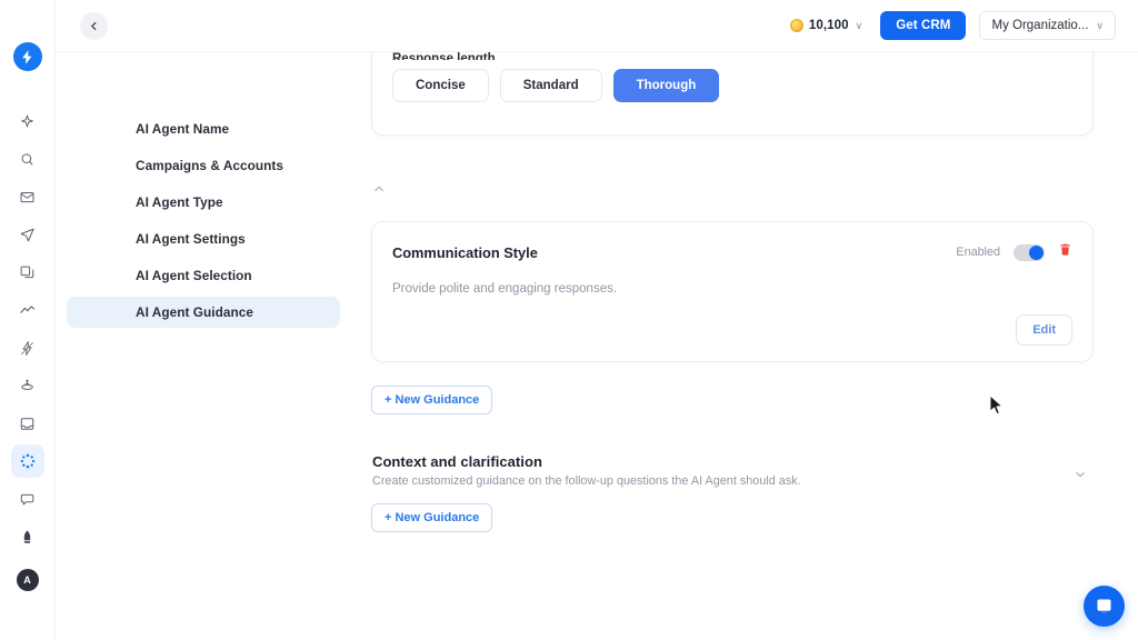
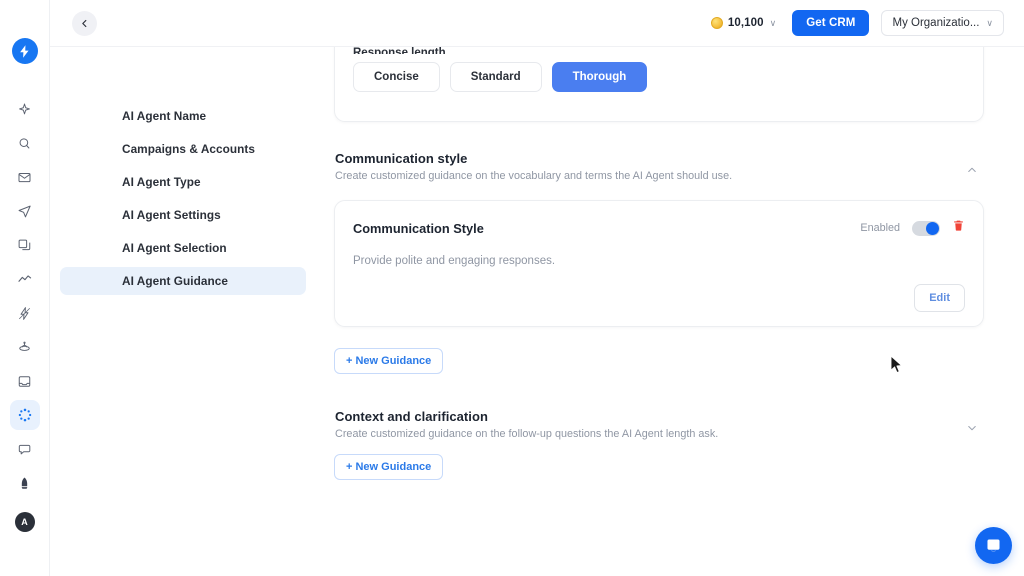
  A
  10,100
  ∨
  Get CRM
  My Organizatio...
  ∨
  AI Agent Name
  Campaigns & Accounts
  AI Agent Type
  AI Agent Settings
  AI Agent Selection
  AI Agent Guidance
  Response length
  Concise
  Standard
  Thorough
+ Communication style
+ Create customized guidance on the vocabulary and terms the AI Agent should use.
  Communication Style
  Enabled
  Provide polite and engaging responses.
  Edit
  + New Guidance
  Context and clarification
- Create customized guidance on the follow-up questions the AI Agent should ask.
+ Create customized guidance on the follow-up questions the AI Agent length ask.
  + New Guidance
